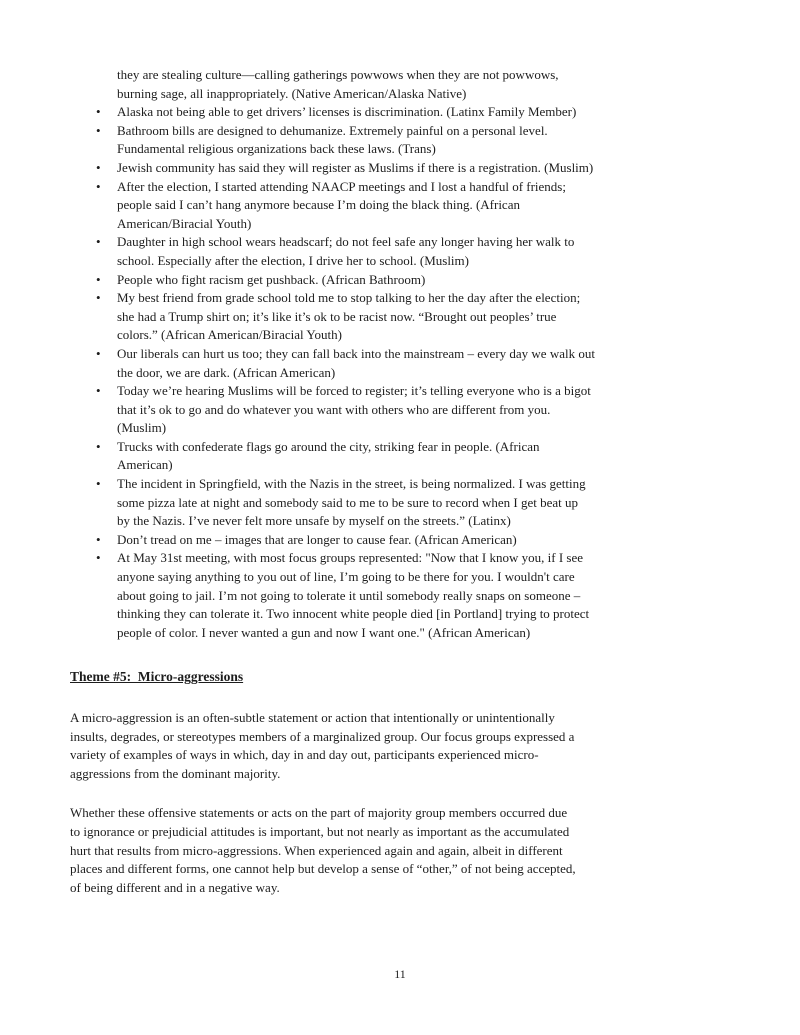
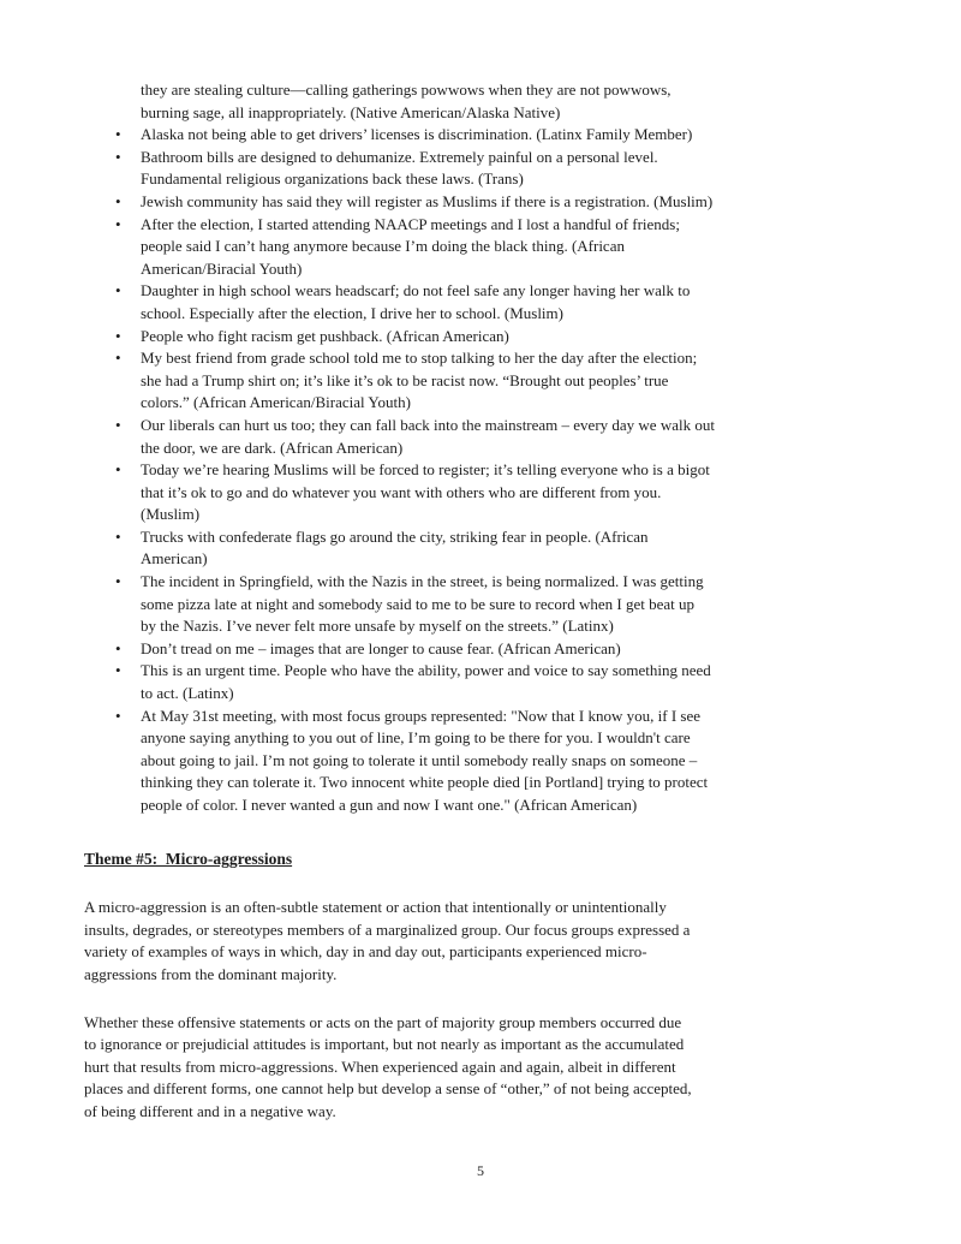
  they are stealing culture—calling gatherings powwows when they are not powwows,
  burning sage, all inappropriately. (Native American/Alaska Native)
  Alaska not being able to get drivers’ licenses is discrimination. (Latinx Family Member)
  Bathroom bills are designed to dehumanize. Extremely painful on a personal level.
  Fundamental religious organizations back these laws. (Trans)
  Jewish community has said they will register as Muslims if there is a registration. (Muslim)
  After the election, I started attending NAACP meetings and I lost a handful of friends;
  people said I can’t hang anymore because I’m doing the black thing. (African
  American/Biracial Youth)
  Daughter in high school wears headscarf; do not feel safe any longer having her walk to
  school. Especially after the election, I drive her to school. (Muslim)
- People who fight racism get pushback. (African Bathroom)
+ People who fight racism get pushback. (African American)
  My best friend from grade school told me to stop talking to her the day after the election;
  she had a Trump shirt on; it’s like it’s ok to be racist now. “Brought out peoples’ true
  colors.” (African American/Biracial Youth)
  Our liberals can hurt us too; they can fall back into the mainstream – every day we walk out
  the door, we are dark. (African American)
  Today we’re hearing Muslims will be forced to register; it’s telling everyone who is a bigot
  that it’s ok to go and do whatever you want with others who are different from you.
  (Muslim)
  Trucks with confederate flags go around the city, striking fear in people. (African
  American)
  The incident in Springfield, with the Nazis in the street, is being normalized. I was getting
  some pizza late at night and somebody said to me to be sure to record when I get beat up
  by the Nazis. I’ve never felt more unsafe by myself on the streets.” (Latinx)
  Don’t tread on me – images that are longer to cause fear. (African American)
+ This is an urgent time. People who have the ability, power and voice to say something need
+ to act. (Latinx)
  At May 31st meeting, with most focus groups represented: "Now that I know you, if I see
  anyone saying anything to you out of line, I’m going to be there for you. I wouldn't care
  about going to jail. I’m not going to tolerate it until somebody really snaps on someone –
  thinking they can tolerate it. Two innocent white people died [in Portland] trying to protect
  people of color. I never wanted a gun and now I want one." (African American)
  Theme #5: Micro-aggressions
  A micro-aggression is an often-subtle statement or action that intentionally or unintentionally
  insults, degrades, or stereotypes members of a marginalized group. Our focus groups expressed a
  variety of examples of ways in which, day in and day out, participants experienced micro-
  aggressions from the dominant majority.
  Whether these offensive statements or acts on the part of majority group members occurred due
  to ignorance or prejudicial attitudes is important, but not nearly as important as the accumulated
  hurt that results from micro-aggressions. When experienced again and again, albeit in different
  places and different forms, one cannot help but develop a sense of “other,” of not being accepted,
  of being different and in a negative way.
- 11
+ 5
